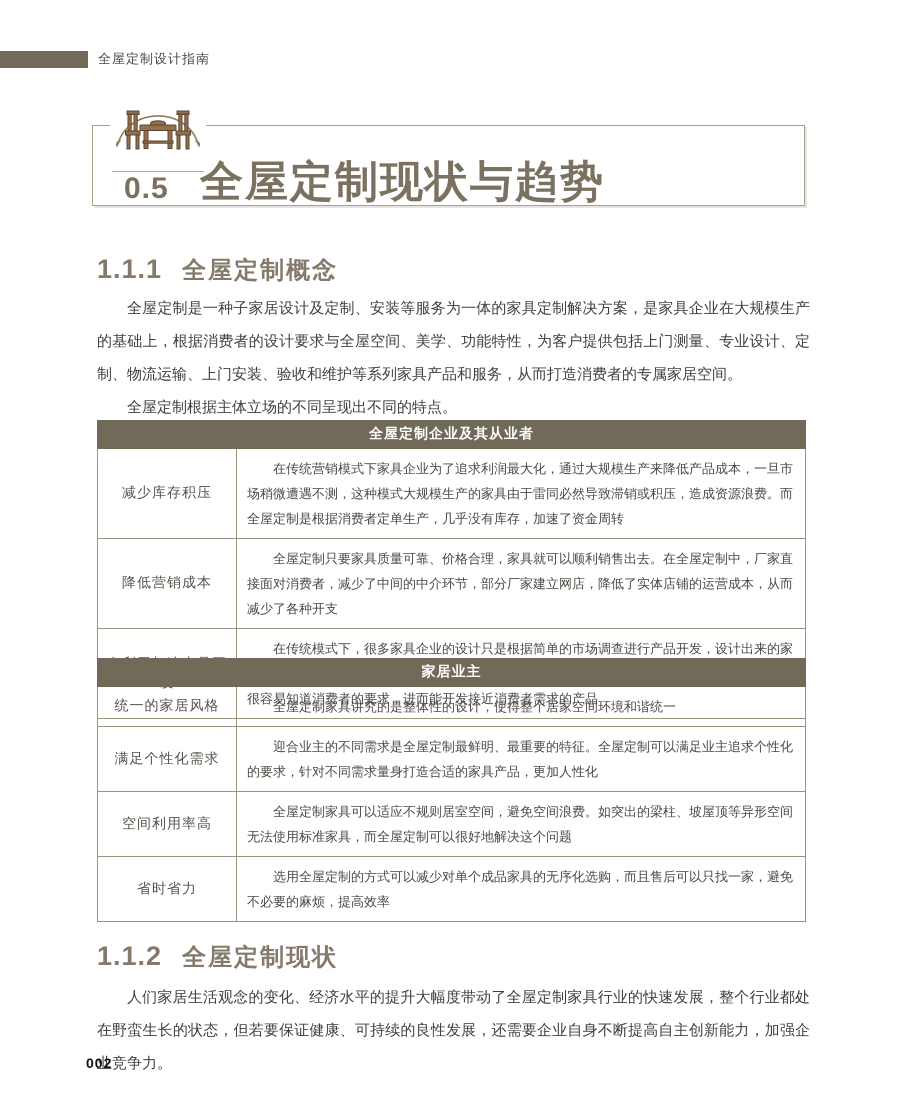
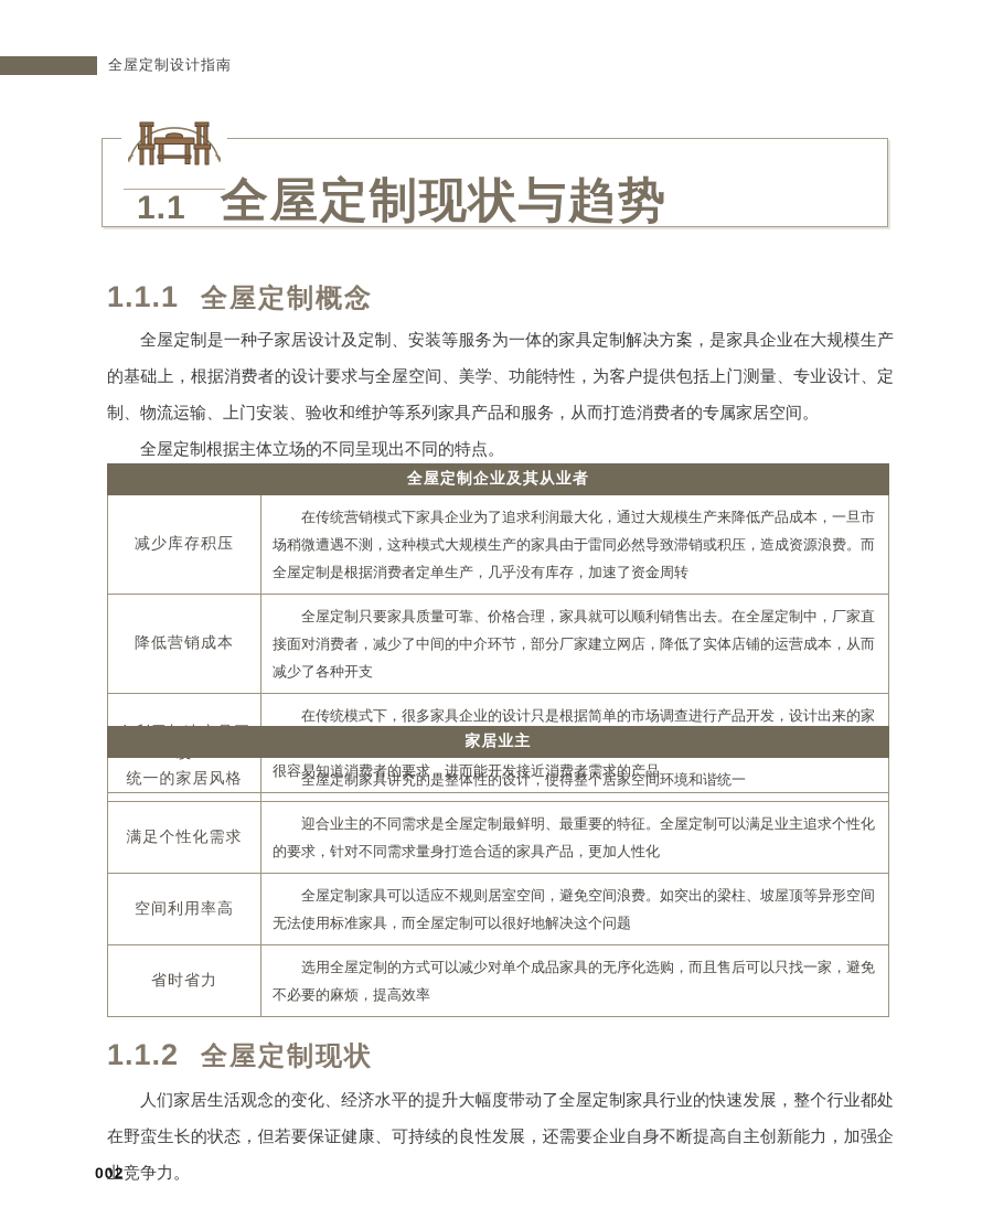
  全屋定制设计指南
- 0.5
+ 1.1
  全屋定制现状与趋势
  1.1.1 全屋定制概念
  全屋定制是一种子家居设计及定制、安装等服务为一体的家具定制解决方案，是家具企业在大规模生产的基础上，根据消费者的设计要求与全屋空间、美学、功能特性，为客户提供包括上门测量、专业设计、定制、物流运输、上门安装、验收和维护等系列家具产品和服务，从而打造消费者的专属家居空间。
  全屋定制根据主体立场的不同呈现出不同的特点。
  全屋定制企业及其从业者
  减少库存积压	在传统营销模式下家具企业为了追求利润最大化，通过大规模生产来降低产品成本，一旦市场稍微遭遇不测，这种模式大规模生产的家具由于雷同必然导致滞销或积压，造成资源浪费。而全屋定制是根据消费者定单生产，几乎没有库存，加速了资金周转
  降低营销成本	全屋定制只要家具质量可靠、价格合理，家具就可以顺利销售出去。在全屋定制中，厂家直接面对消费者，减少了中间的中介环节，部分厂家建立网店，降低了实体店铺的运营成本，从而减少了各种开支
  家居业主
  统一的家居风格	全屋定制家具讲究的是整体性的设计，使得整个居家空间环境和谐统一
  满足个性化需求	迎合业主的不同需求是全屋定制最鲜明、最重要的特征。全屋定制可以满足业主追求个性化的要求，针对不同需求量身打造合适的家具产品，更加人性化
  空间利用率高	全屋定制家具可以适应不规则居室空间，避免空间浪费。如突出的梁柱、坡屋顶等异形空间无法使用标准家具，而全屋定制可以很好地解决这个问题
  省时省力	选用全屋定制的方式可以减少对单个成品家具的无序化选购，而且售后可以只找一家，避免不必要的麻烦，提高效率
  1.1.2 全屋定制现状
  人们家居生活观念的变化、经济水平的提升大幅度带动了全屋定制家具行业的快速发展，整个行业都处在野蛮生长的状态，但若要保证健康、可持续的良性发展，还需要企业自身不断提高自主创新能力，加强企业竞争力。
  002
